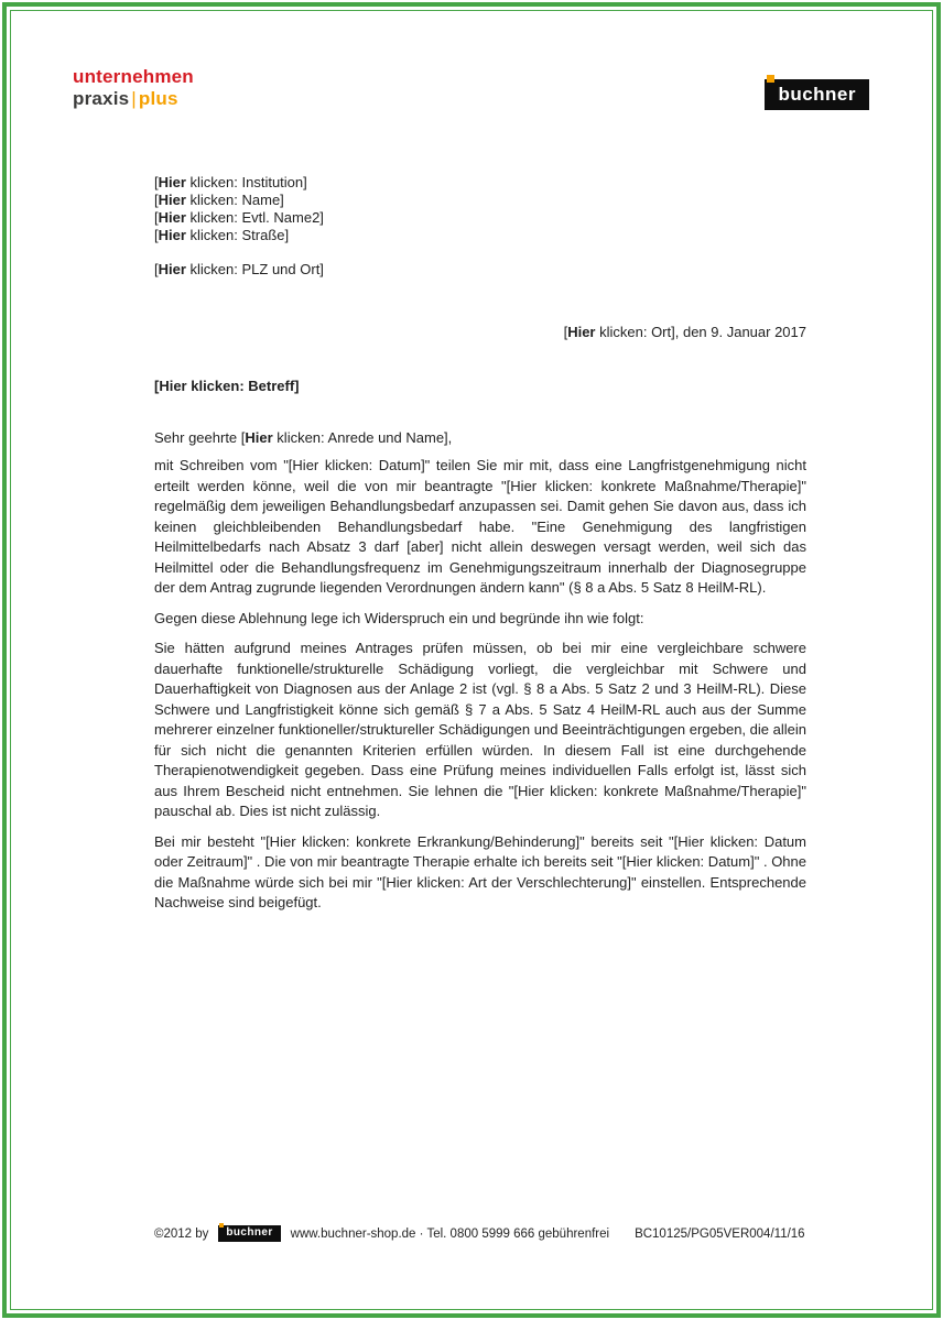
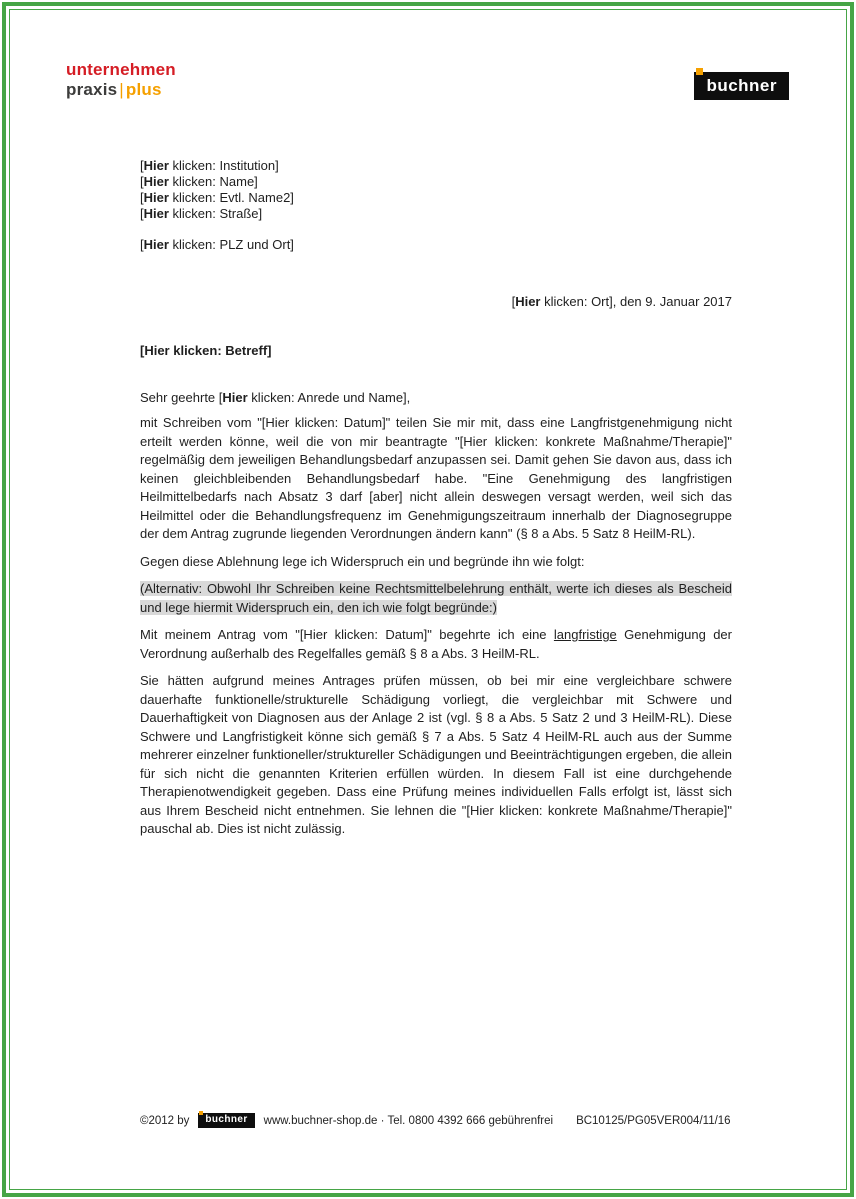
  unternehmen
  praxis|plus
  buchner
  [Hier klicken: Institution]
  [Hier klicken: Name]
  [Hier klicken: Evtl. Name2]
  [Hier klicken: Straße]
  [Hier klicken: PLZ und Ort]
  [Hier klicken: Ort], den 9. Januar 2017
  [Hier klicken: Betreff]
  Sehr geehrte [Hier klicken: Anrede und Name],
  mit Schreiben vom "[Hier klicken: Datum]" teilen Sie mir mit, dass eine Langfristgenehmigung nicht erteilt werden könne, weil die von mir beantragte "[Hier klicken: konkrete Maßnahme/Therapie]" regelmäßig dem jeweiligen Behandlungsbedarf anzupassen sei. Damit gehen Sie davon aus, dass ich keinen gleichbleibenden Behandlungsbedarf habe. "Eine Genehmigung des langfristigen Heilmittelbedarfs nach Absatz 3 darf [aber] nicht allein deswegen versagt werden, weil sich das Heilmittel oder die Behandlungsfrequenz im Genehmigungszeitraum innerhalb der Diagnosegruppe der dem Antrag zugrunde liegenden Verordnungen ändern kann" (§ 8 a Abs. 5 Satz 8 HeilM-RL).
  Gegen diese Ablehnung lege ich Widerspruch ein und begründe ihn wie folgt:
+ (Alternativ: Obwohl Ihr Schreiben keine Rechtsmittelbelehrung enthält, werte ich dieses als Bescheid und lege hiermit Widerspruch ein, den ich wie folgt begründe:)
+ Mit meinem Antrag vom "[Hier klicken: Datum]" begehrte ich eine langfristige Genehmigung der Verordnung außerhalb des Regelfalles gemäß § 8 a Abs. 3 HeilM-RL.
  Sie hätten aufgrund meines Antrages prüfen müssen, ob bei mir eine vergleichbare schwere dauerhafte funktionelle/strukturelle Schädigung vorliegt, die vergleichbar mit Schwere und Dauerhaftigkeit von Diagnosen aus der Anlage 2 ist (vgl. § 8 a Abs. 5 Satz 2 und 3 HeilM-RL). Diese Schwere und Langfristigkeit könne sich gemäß § 7 a Abs. 5 Satz 4 HeilM-RL auch aus der Summe mehrerer einzelner funktioneller/struktureller Schädigungen und Beeinträchtigungen ergeben, die allein für sich nicht die genannten Kriterien erfüllen würden. In diesem Fall ist eine durchgehende Therapienotwendigkeit gegeben. Dass eine Prüfung meines individuellen Falls erfolgt ist, lässt sich aus Ihrem Bescheid nicht entnehmen. Sie lehnen die "[Hier klicken: konkrete Maßnahme/Therapie]" pauschal ab. Dies ist nicht zulässig.
- Bei mir besteht "[Hier klicken: konkrete Erkrankung/Behinderung]" bereits seit "[Hier klicken: Datum oder Zeitraum]" . Die von mir beantragte Therapie erhalte ich bereits seit "[Hier klicken: Datum]" . Ohne die Maßnahme würde sich bei mir "[Hier klicken: Art der Verschlechterung]" einstellen. Entsprechende Nachweise sind beigefügt.
  ©2012 by
  buchner
- www.buchner-shop.de · Tel. 0800 5999 666 gebührenfrei
+ www.buchner-shop.de · Tel. 0800 4392 666 gebührenfrei
  BC10125/PG05VER004/11/16
